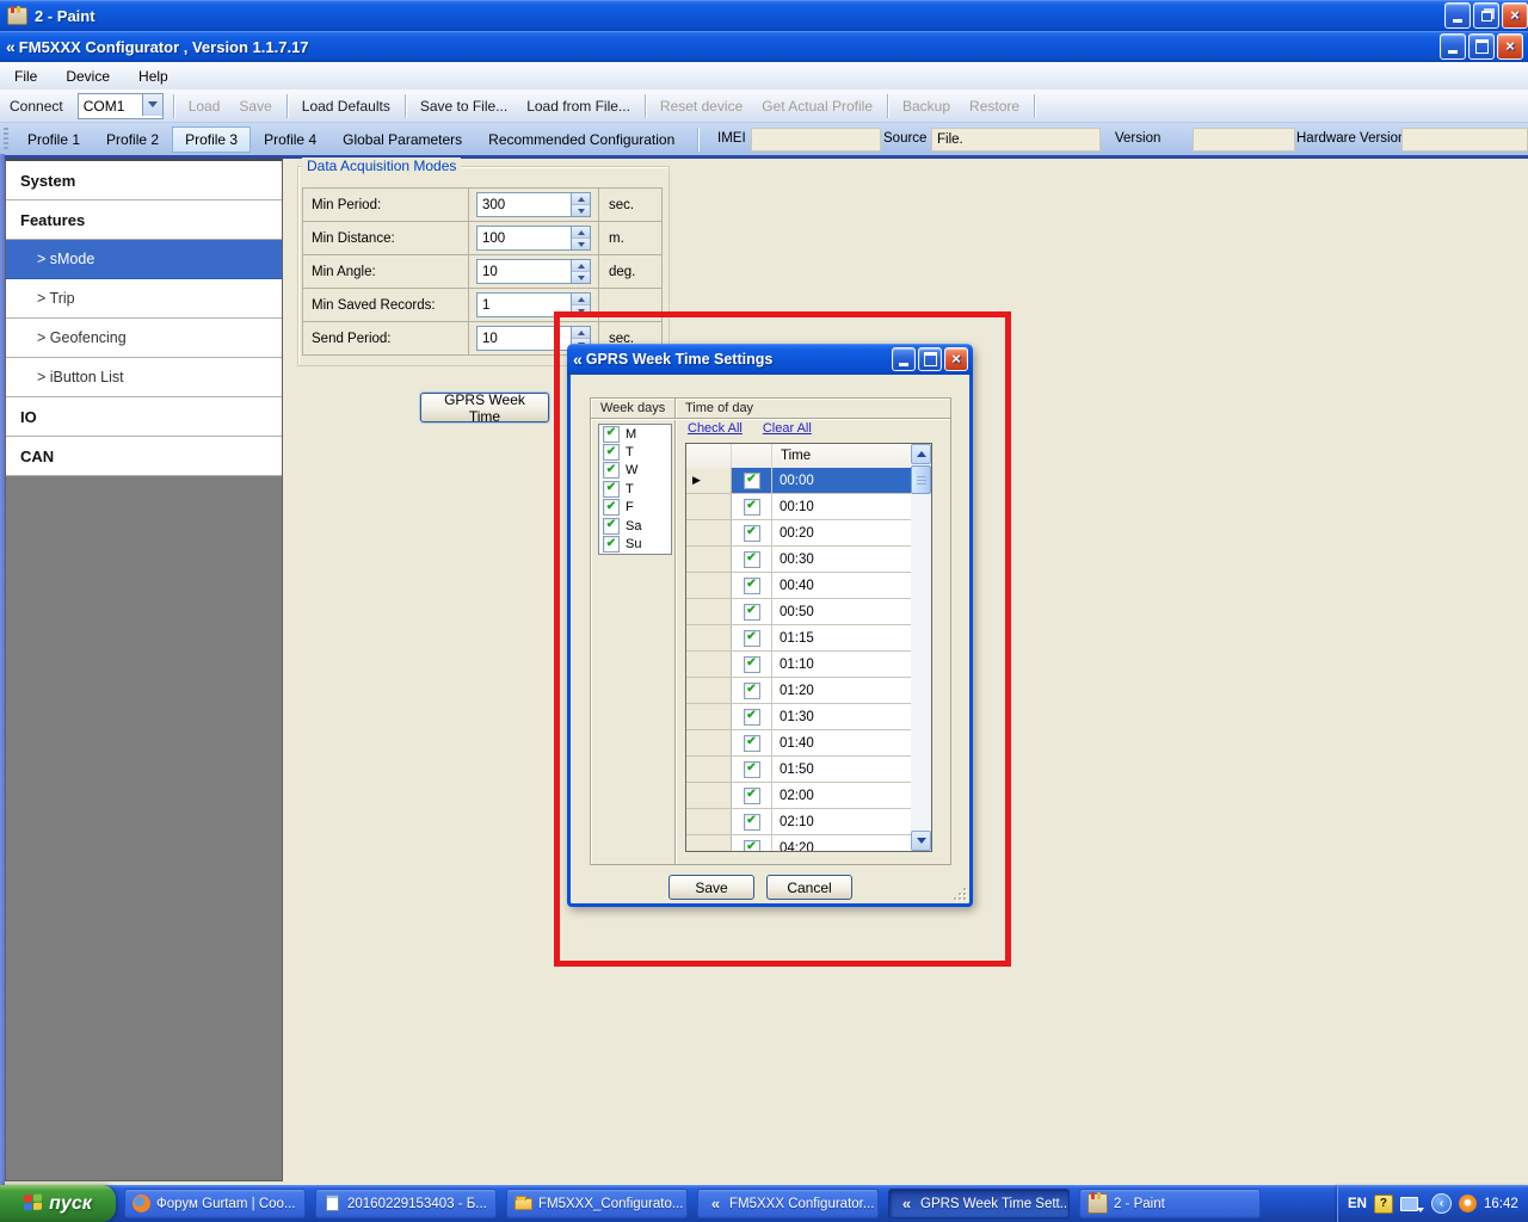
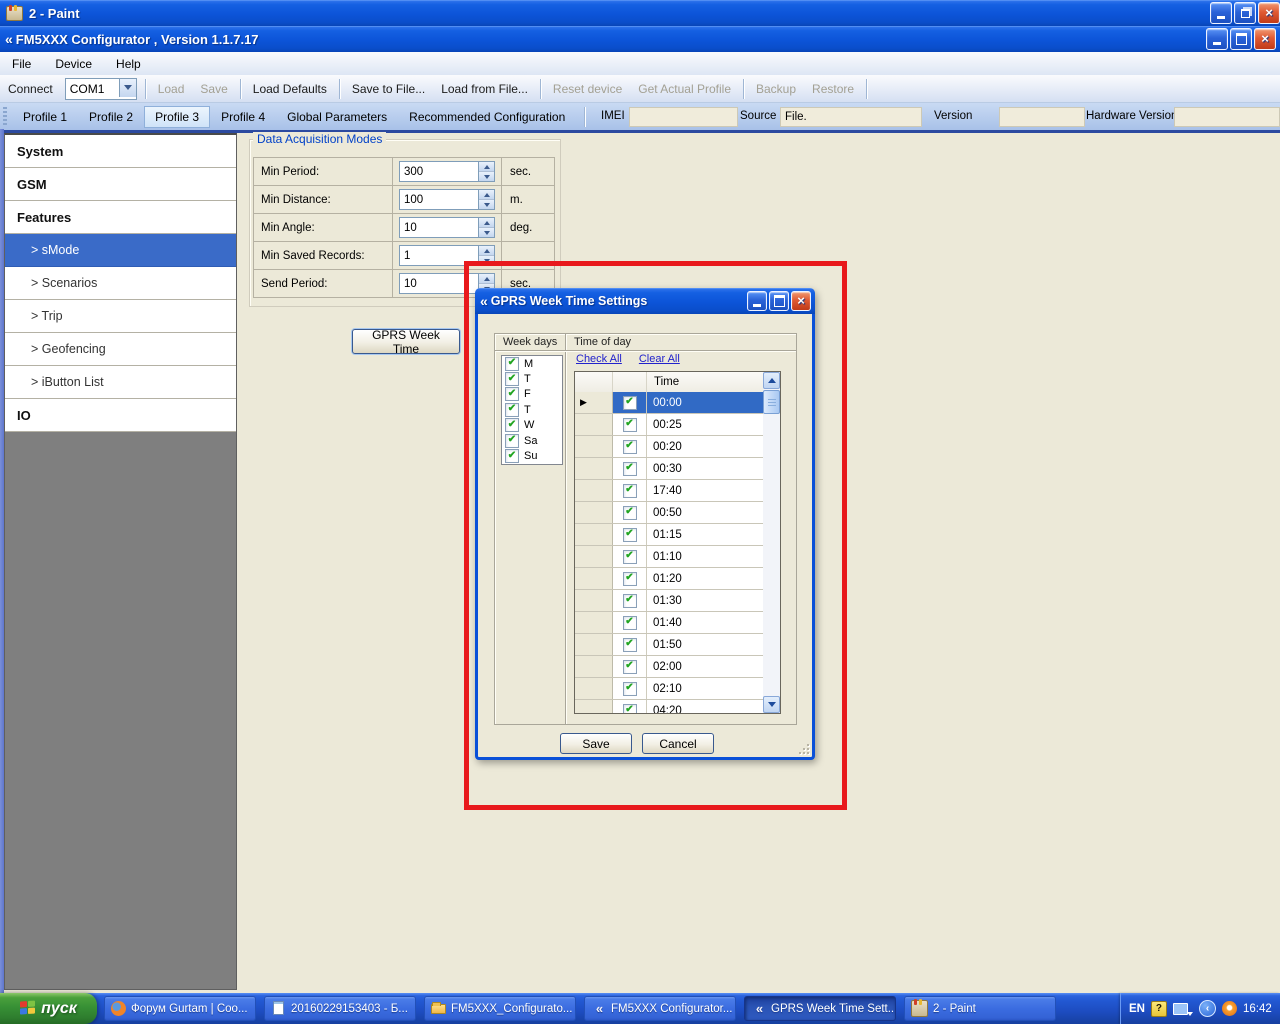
  2 - Paint
  ×
  «
  FM5XXX Configurator , Version 1.1.7.17
  ×
  File
  Device
  Help
  Connect
  COM1
  Load
  Save
  Load Defaults
  Save to File...
  Load from File...
  Reset device
  Get Actual Profile
  Backup
  Restore
  Profile 1
  Profile 2
  Profile 3
  Profile 4
  Global Parameters
  Recommended Configuration
  IMEI
  Source
  File.
  Version
  Hardware Versio
  System
+ GSM
  Features
  > sMode
+ > Scenarios
  > Trip
  > Geofencing
  > iButton List
  IO
- CAN
  Data Acquisition Modes
  Min Period:
  300
  sec.
  Min Distance:
  100
  m.
  Min Angle:
  10
  deg.
  Min Saved Records:
  1
  Send Period:
  10
  sec.
  GPRS Week Time
  «
  GPRS Week Time Settings
  ×
  Week days
  Time of day
  ✔
  M
  ✔
  T
  ✔
- W
+ F
  ✔
  T
  ✔
- F
+ W
  ✔
  Sa
  ✔
  Su
  Check All
  Clear All
  Time
  ▶
  ✔
  00:00
  ✔
- 00:10
+ 00:25
  ✔
  00:20
  ✔
  00:30
  ✔
- 00:40
+ 17:40
  ✔
  00:50
  ✔
  01:15
  ✔
  01:10
  ✔
  01:20
  ✔
  01:30
  ✔
  01:40
  ✔
  01:50
  ✔
  02:00
  ✔
  02:10
  ✔
  04:20
  Save
  Cancel
  пуск
  Форум Gurtam | Coo...
  20160229153403 - Б...
  FM5XXX_Configurato...
  «
  FM5XXX Configurator...
  «
  GPRS Week Time Sett..
  2 - Paint
  EN
  ?
  ‹
  16:42
